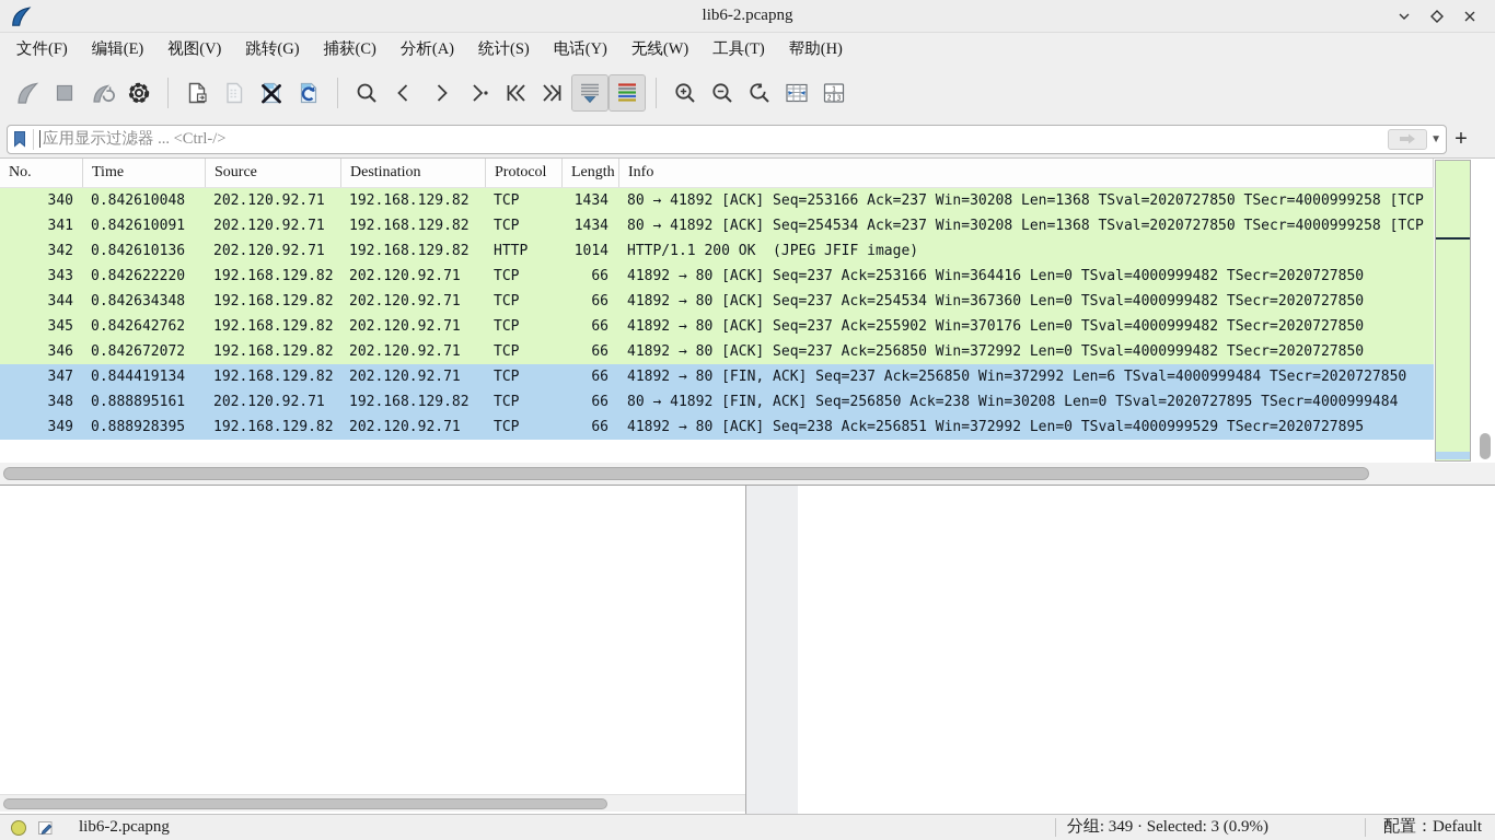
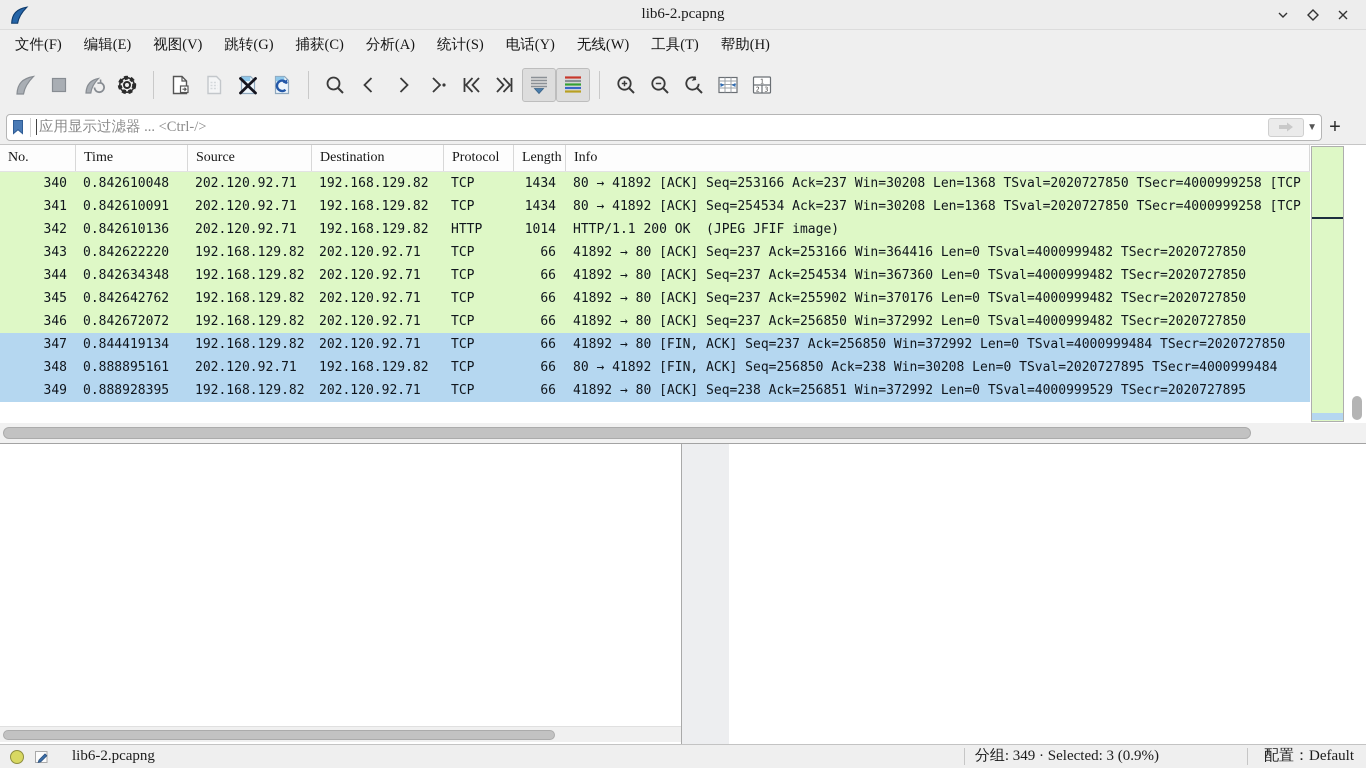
  lib6-2.pcapng
  文件(F)
  编辑(E)
  视图(V)
  跳转(G)
  捕获(C)
  分析(A)
  统计(S)
  电话(Y)
  无线(W)
  工具(T)
  帮助(H)
  1
  2
  3
  应用显示过滤器 ... <Ctrl-/>
  ▼
  +
  No.
  Time
  Source
  Destination
  Protocol
  Length
  Info
  340
  0.842610048
  202.120.92.71
  192.168.129.82
  TCP
  1434
  80 → 41892 [ACK] Seq=253166 Ack=237 Win=30208 Len=1368 TSval=2020727850 TSecr=4000999258 [TCP
  341
  0.842610091
  202.120.92.71
  192.168.129.82
  TCP
  1434
  80 → 41892 [ACK] Seq=254534 Ack=237 Win=30208 Len=1368 TSval=2020727850 TSecr=4000999258 [TCP
  342
  0.842610136
  202.120.92.71
  192.168.129.82
  HTTP
  1014
  HTTP/1.1 200 OK (JPEG JFIF image)
  343
  0.842622220
  192.168.129.82
  202.120.92.71
  TCP
  66
  41892 → 80 [ACK] Seq=237 Ack=253166 Win=364416 Len=0 TSval=4000999482 TSecr=2020727850
  344
  0.842634348
  192.168.129.82
  202.120.92.71
  TCP
  66
  41892 → 80 [ACK] Seq=237 Ack=254534 Win=367360 Len=0 TSval=4000999482 TSecr=2020727850
  345
  0.842642762
  192.168.129.82
  202.120.92.71
  TCP
  66
  41892 → 80 [ACK] Seq=237 Ack=255902 Win=370176 Len=0 TSval=4000999482 TSecr=2020727850
  346
  0.842672072
  192.168.129.82
  202.120.92.71
  TCP
  66
  41892 → 80 [ACK] Seq=237 Ack=256850 Win=372992 Len=0 TSval=4000999482 TSecr=2020727850
  347
  0.844419134
  192.168.129.82
  202.120.92.71
  TCP
  66
- 41892 → 80 [FIN, ACK] Seq=237 Ack=256850 Win=372992 Len=6 TSval=4000999484 TSecr=2020727850
+ 41892 → 80 [FIN, ACK] Seq=237 Ack=256850 Win=372992 Len=0 TSval=4000999484 TSecr=2020727850
  348
  0.888895161
  202.120.92.71
  192.168.129.82
  TCP
  66
  80 → 41892 [FIN, ACK] Seq=256850 Ack=238 Win=30208 Len=0 TSval=2020727895 TSecr=4000999484
  349
  0.888928395
  192.168.129.82
  202.120.92.71
  TCP
  66
  41892 → 80 [ACK] Seq=238 Ack=256851 Win=372992 Len=0 TSval=4000999529 TSecr=2020727895
  lib6-2.pcapng
  分组: 349 · Selected: 3 (0.9%)
  配置：Default
